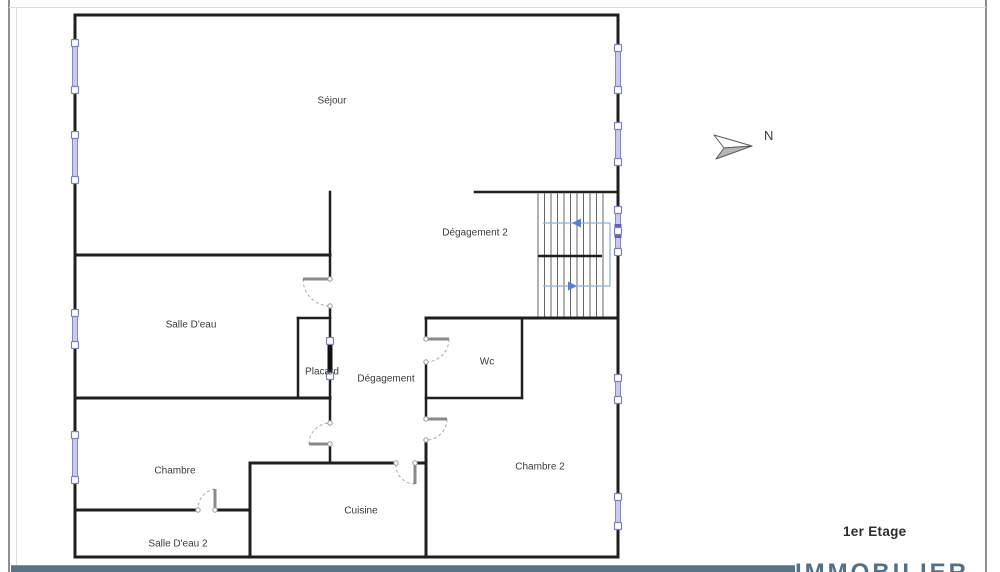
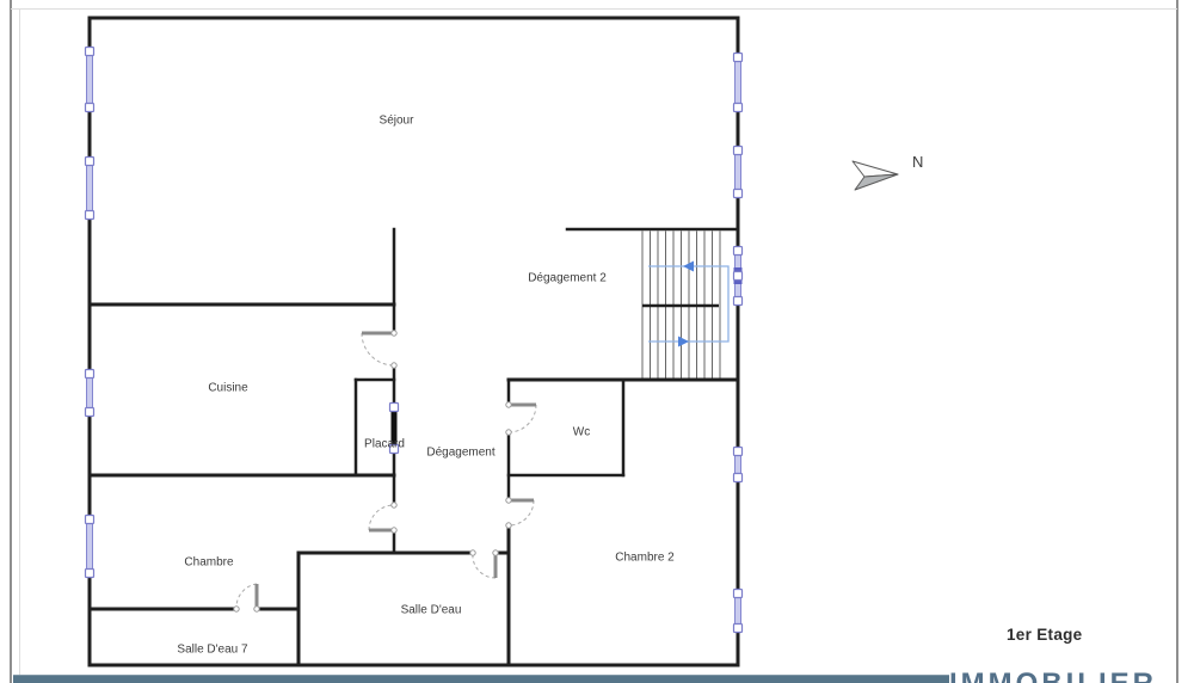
  Séjour
  Dégagement 2
- Salle D'eau
+ Cuisine
  Placard
  Dégagement
  Wc
  Chambre
  Chambre 2
- Cuisine
+ Salle D'eau
- Salle D'eau 2
+ Salle D'eau 7
  N
  1er Etage
